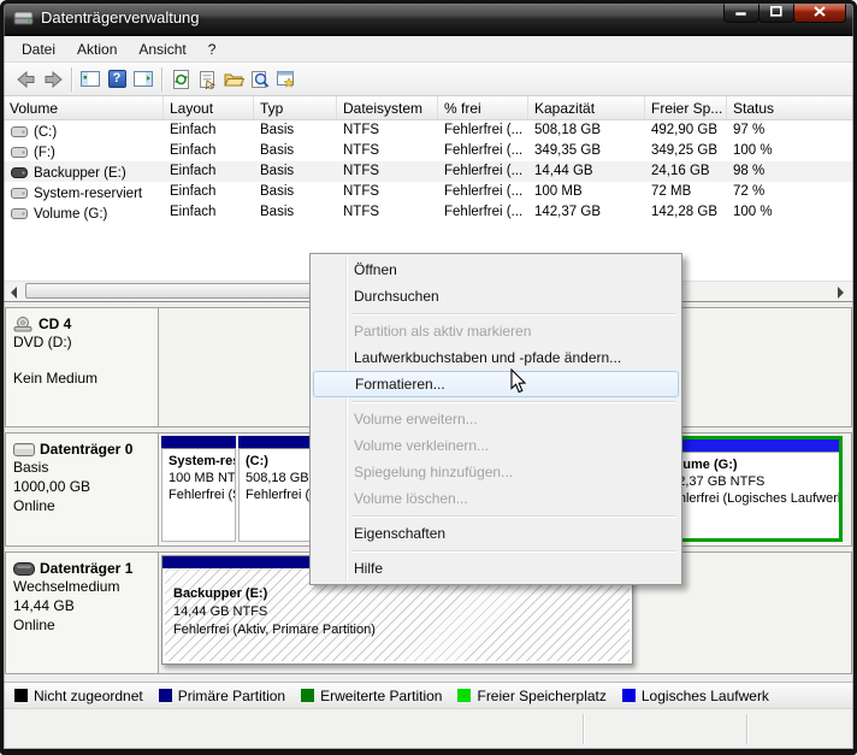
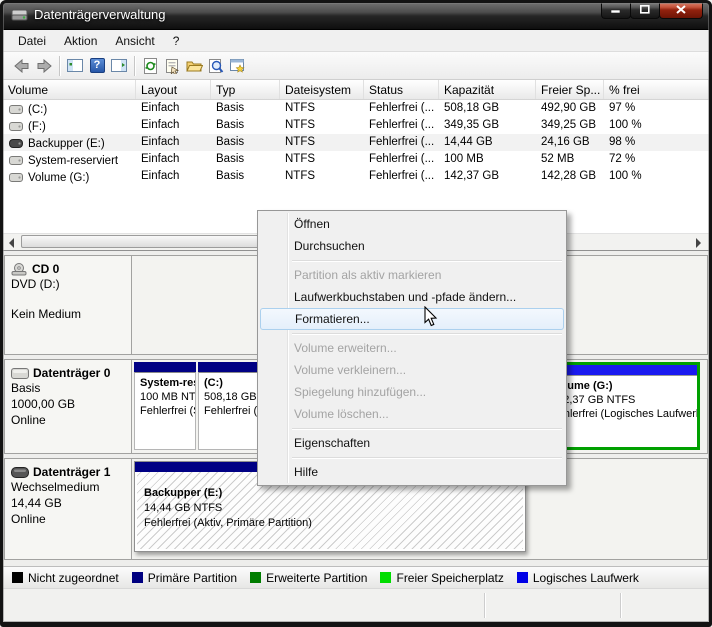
  Datenträgerverwaltung
  Datei
  Aktion
  Ansicht
  ?
  ?
  Volume
  Layout
  Typ
  Dateisystem
- % frei
+ Status
  Kapazität
  Freier Sp...
- Status
+ % frei
  (C:)
  Einfach
  Basis
  NTFS
  Fehlerfrei (...
  508,18 GB
  492,90 GB
  97 %
  (F:)
  Einfach
  Basis
  NTFS
  Fehlerfrei (...
  349,35 GB
  349,25 GB
  100 %
  Backupper (E:)
  Einfach
  Basis
  NTFS
  Fehlerfrei (...
  14,44 GB
  24,16 GB
  98 %
  System-reserviert
  Einfach
  Basis
  NTFS
  Fehlerfrei (...
  100 MB
- 72 MB
+ 52 MB
  72 %
  Volume (G:)
  Einfach
  Basis
  NTFS
  Fehlerfrei (...
  142,37 GB
  142,28 GB
  100 %
- CD 4
+ CD 0
  DVD (D:)
  Kein Medium
  Datenträger 0
  Basis
  1000,00 GB
  Online
  (C:)
  ume (G:)
  ,37 GB NTFS
  lerfrei (Logisches Laufwe
  Datenträger 1
  Wechselmedium
  14,44 GB
  Online
  Backupper (E:)
  14,44 GB NTFS
  Fehlerfrei (Aktiv, Primäre Partition)
  Nicht zugeordnet
  Primäre Partition
  Erweiterte Partition
  Freier Speicherplatz
  Logisches Laufwerk
  Öffnen
  Durchsuchen
  Partition als aktiv markieren
  Laufwerkbuchstaben und -pfade ändern...
  Formatieren...
  Volume erweitern...
  Volume verkleinern...
  Spiegelung hinzufügen...
  Volume löschen...
  Eigenschaften
  Hilfe
